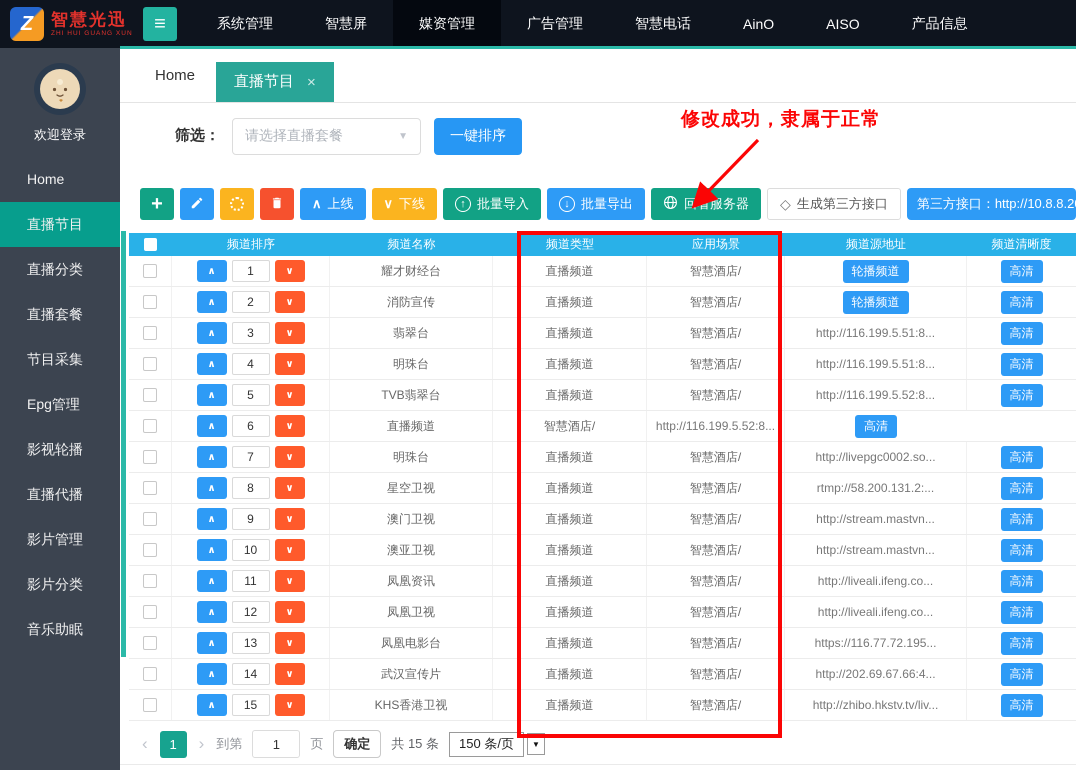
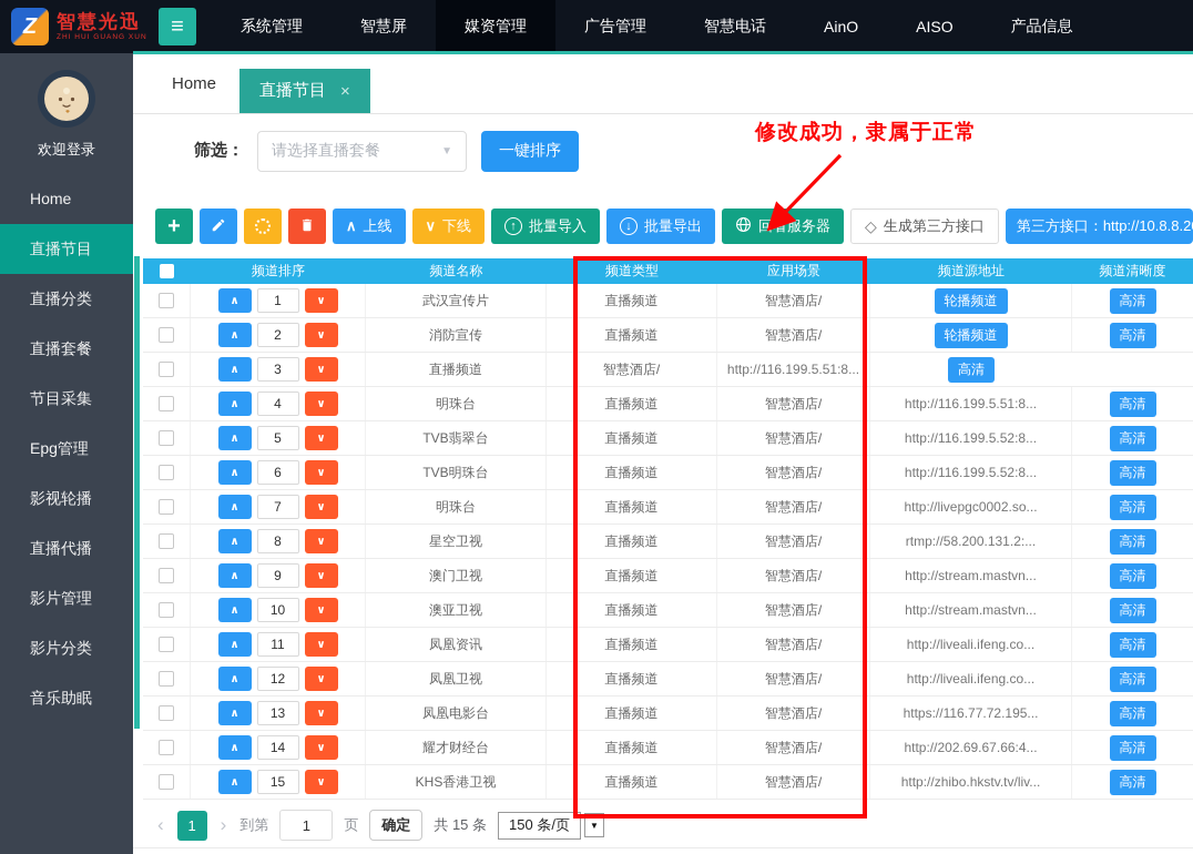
  Z
  智慧光迅
  ≡
  系统管理
  智慧屏
  媒资管理
  广告管理
  智慧电话
  AinO
  AISO
  产品信息
  欢迎登录
  Home
  直播节目
  直播分类
  直播套餐
  节目采集
  Epg管理
  影视轮播
  直播代播
  影片管理
  影片分类
  音乐助眠
  Home
  直播节目
  ×
  筛选：
  请选择直播套餐
  ▼
  一键排序
  +
  ∧
  上线
  ∨
  下线
  ↑
  批量导入
  ↓
  批量导出
  回看服务器
  ◇
  生成第三方接口
  频道排序
  频道名称
  频道类型
  应用场景
  频道源地址
  频道清晰度
  ∧
  1
  ∨
- 耀才财经台
+ 武汉宣传片
  直播频道
  智慧酒店/
  轮播频道
  高清
  ∧
  2
  ∨
  消防宣传
  直播频道
  智慧酒店/
  轮播频道
  高清
  ∧
  3
  ∨
- 翡翠台
  直播频道
  智慧酒店/
  http://116.199.5.51:8...
  高清
  ∧
  4
  ∨
  明珠台
  直播频道
  智慧酒店/
  http://116.199.5.51:8...
  高清
  ∧
  5
  ∨
  TVB翡翠台
  直播频道
  智慧酒店/
  http://116.199.5.52:8...
  高清
  ∧
  6
  ∨
+ TVB明珠台
  直播频道
  智慧酒店/
  http://116.199.5.52:8...
  高清
  ∧
  7
  ∨
  明珠台
  直播频道
  智慧酒店/
  http://livepgc0002.so...
  高清
  ∧
  8
  ∨
  星空卫视
  直播频道
  智慧酒店/
  rtmp://58.200.131.2:...
  高清
  ∧
  9
  ∨
  澳门卫视
  直播频道
  智慧酒店/
  http://stream.mastvn...
  高清
  ∧
  10
  ∨
  澳亚卫视
  直播频道
  智慧酒店/
  http://stream.mastvn...
  高清
  ∧
  11
  ∨
  凤凰资讯
  直播频道
  智慧酒店/
  http://liveali.ifeng.co...
  高清
  ∧
  12
  ∨
  凤凰卫视
  直播频道
  智慧酒店/
  http://liveali.ifeng.co...
  高清
  ∧
  13
  ∨
  凤凰电影台
  直播频道
  智慧酒店/
  https://116.77.72.195...
  高清
  ∧
  14
  ∨
- 武汉宣传片
+ 耀才财经台
  直播频道
  智慧酒店/
  http://202.69.67.66:4...
  高清
  ∧
  15
  ∨
  KHS香港卫视
  直播频道
  智慧酒店/
  http://zhibo.hkstv.tv/liv...
  高清
  ‹
  1
  ›
  到第
  1
  页
  确定
  共 15 条
  150 条/页
  ▼
  修改成功，隶属于正常
